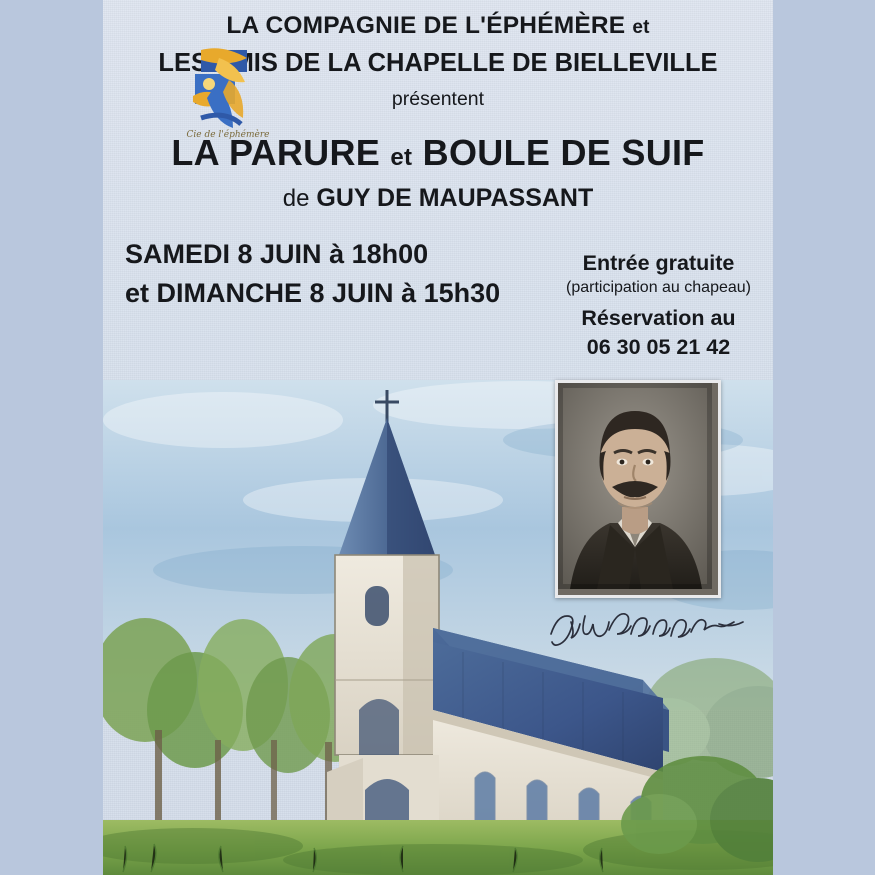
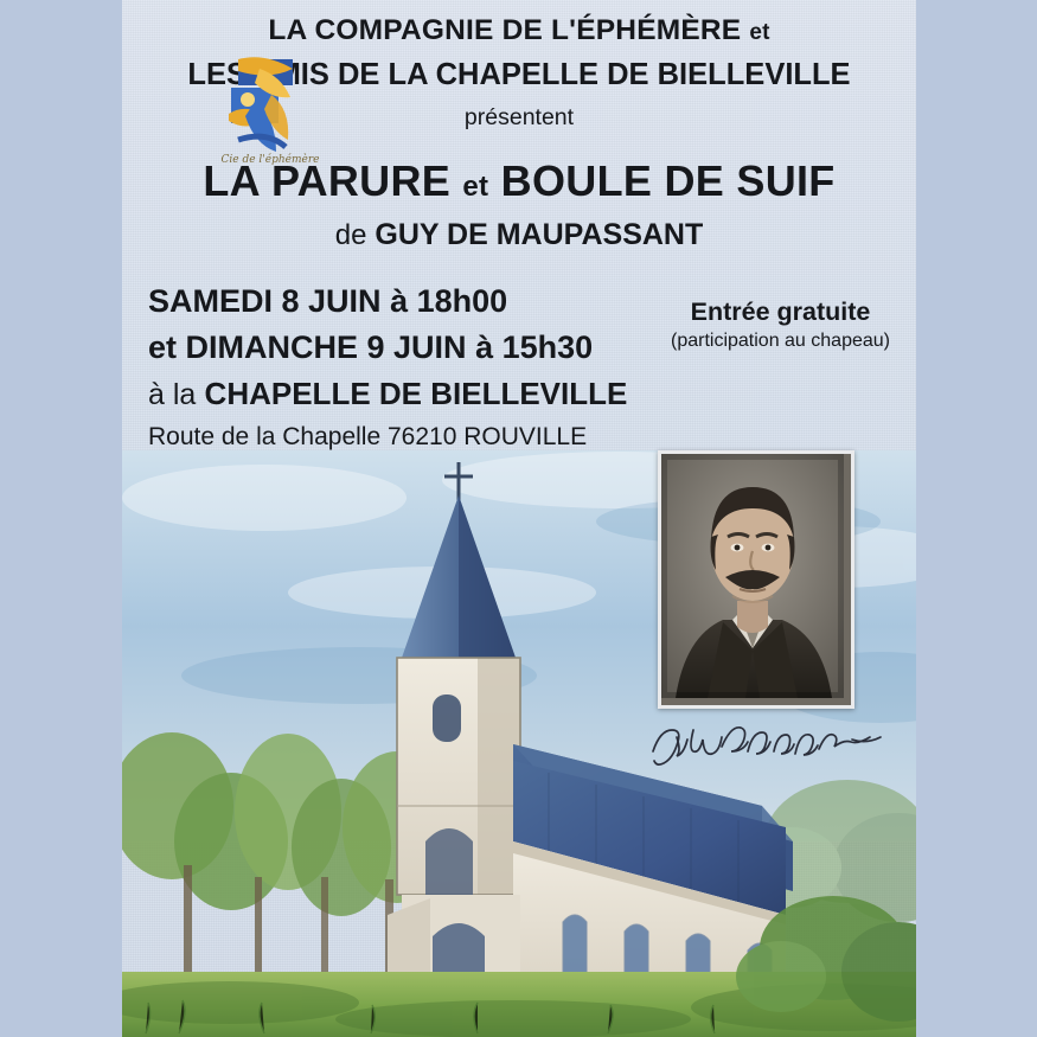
  LA COMPAGNIE DE L'ÉPHÉMÈRE et
  LESIS DE LA CHAPELLE DE BIELLEVILLE
  présentent
  LA PARURE et BOULE DE SUIF
  de GUY DE MAUPASSANT
  SAMEDI 8 JUIN à 18h00
- et DIMANCHE 8 JUIN à 15h30
+ et DIMANCHE 9 JUIN à 15h30
+ à la CHAPELLE DE BIELLEVILLE
+ Route de la Chapelle 76210 ROUVILLE
  Entrée gratuite
  (participation au chapeau)
- Réservation au
- 06 30 05 21 42
  Cie de l'éphémère
